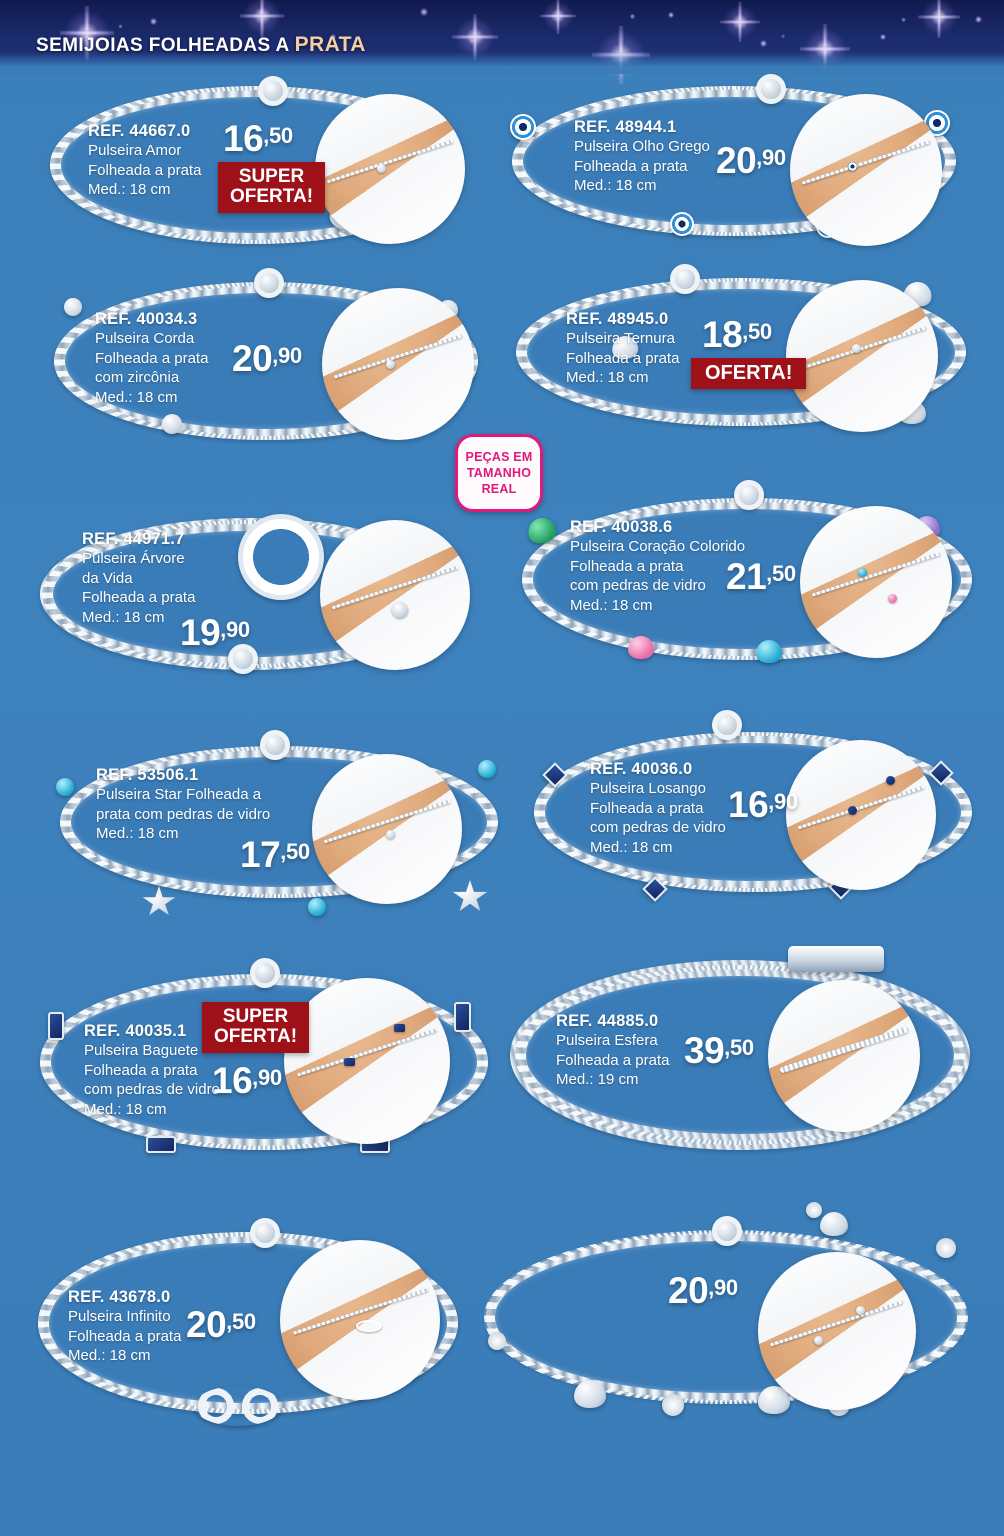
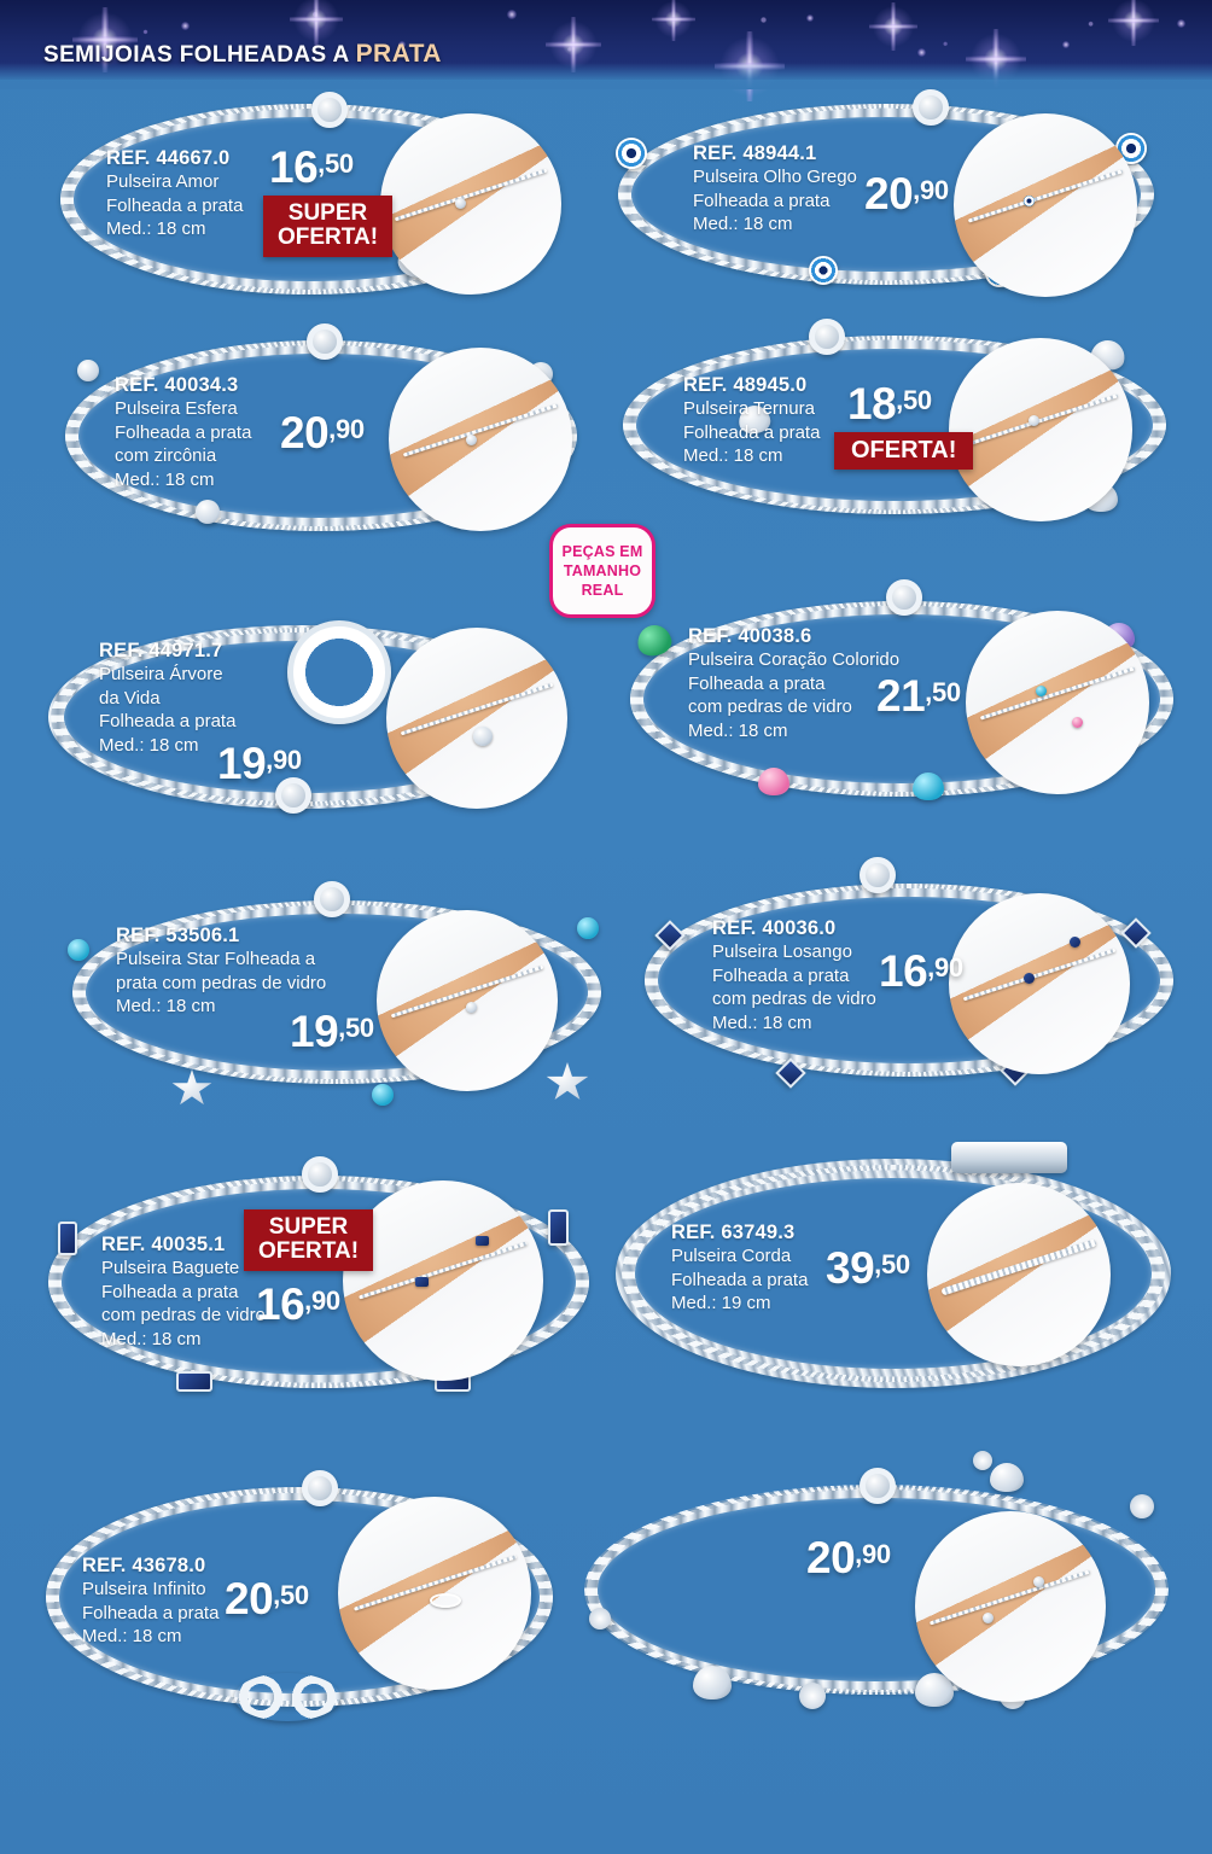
  SEMIJOIAS FOLHEADAS A PRATA
  REF. 44667.0
  Pulseira Amor
  Folheada a prata
  Med.: 18 cm
  16,50
  SUPER
  OFERTA!
  REF. 48944.1
  Pulseira Olho Grego
  Folheada a prata
  Med.: 18 cm
  20,90
  REF. 40034.3
- Pulseira Corda
+ Pulseira Esfera
  Folheada a prata
  com zircônia
  Med.: 18 cm
  20,90
  REF. 48945.0
  Pulseira Ternura
  Folheada a prata
  Med.: 18 cm
  18,50
  OFERTA!
  PEÇAS EM
  TAMANHO
  REAL
  REF. 44971.7
  Pulseira Árvore
  da Vida
  Folheada a prata
  Med.: 18 cm
  19,90
  REF. 40038.6
  Pulseira Coração Colorido
  Folheada a prata
  com pedras de vidro
  Med.: 18 cm
  21,50
  REF. 53506.1
  Pulseira Star Folheada a
  prata com pedras de vidro
  Med.: 18 cm
- 17,50
+ 19,50
  REF. 40036.0
  Pulseira Losango
  Folheada a prata
  com pedras de vidro
  Med.: 18 cm
  16,90
  REF. 40035.1
  Pulseira Baguete
  Folheada a prata
  com pedras de vidro
  Med.: 18 cm
  SUPER
  OFERTA!
  16,90
- REF. 44885.0
+ REF. 63749.3
- Pulseira Esfera
+ Pulseira Corda
  Folheada a prata
  Med.: 19 cm
  39,50
  REF. 43678.0
  Pulseira Infinito
  Folheada a prata
  Med.: 18 cm
  20,50
  20,90
